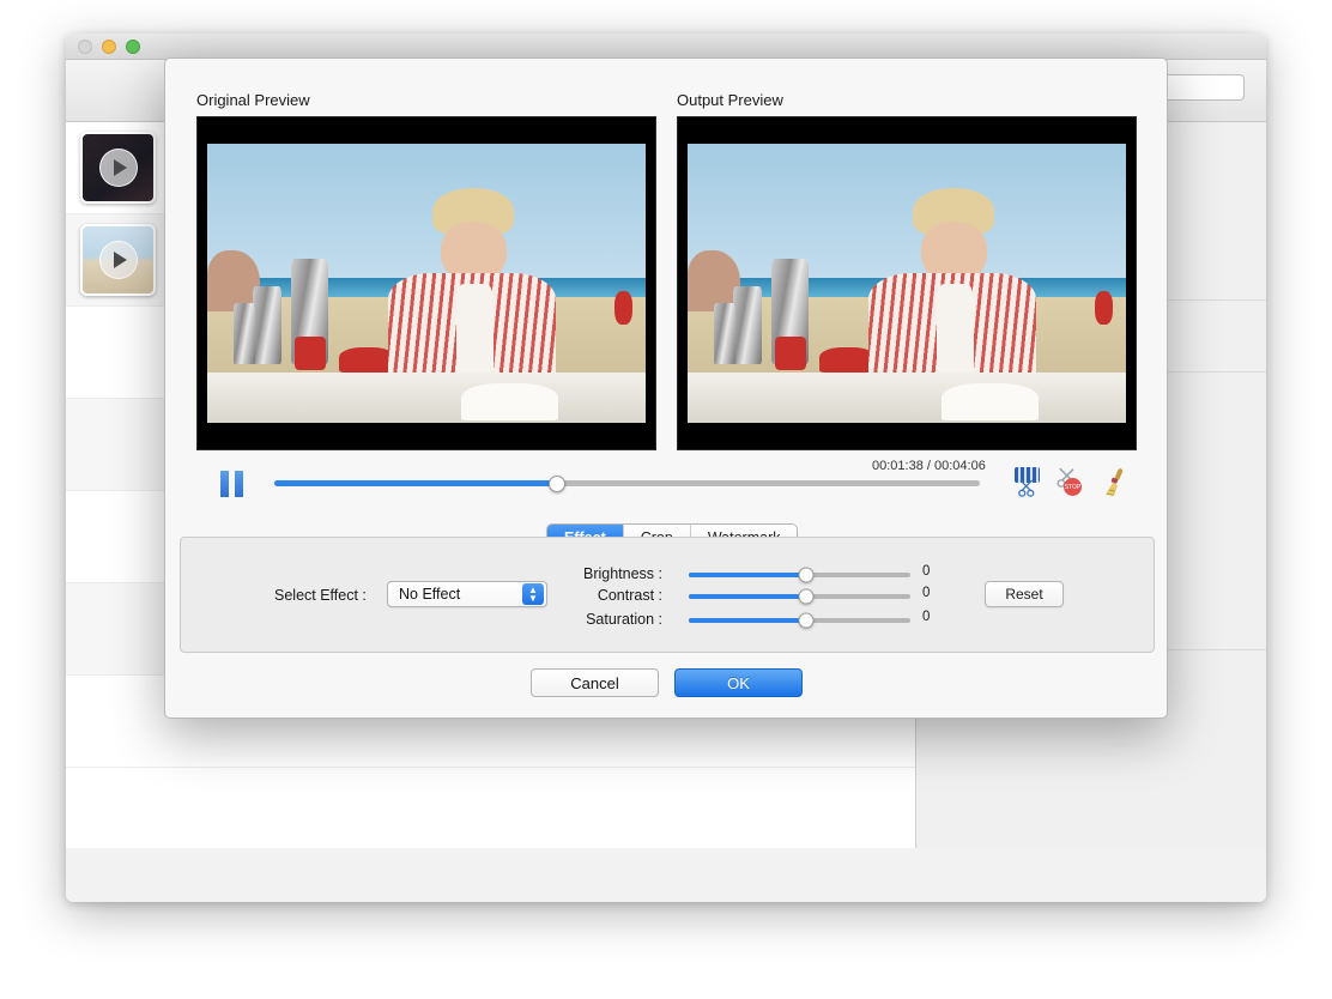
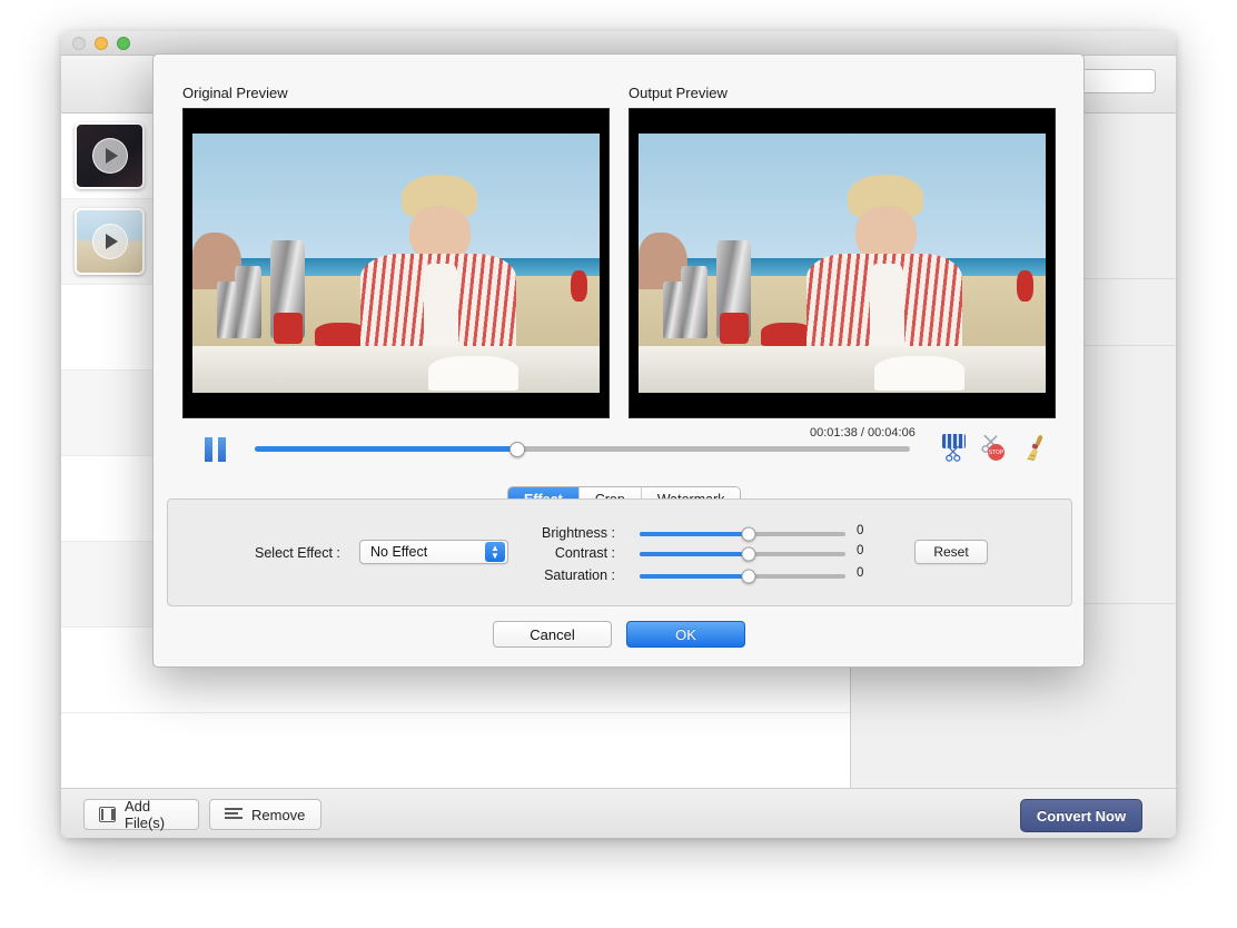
+ Add File(s)
+ Remove
+ Convert Now
  Original Preview
  Output Preview
  00:01:38 / 00:04:06
  Select Effect :
  No Effect
  ▲
  ▼
  Brightness :
  0
  Contrast :
  0
  Saturation :
  0
  Reset
  Cancel
  OK
